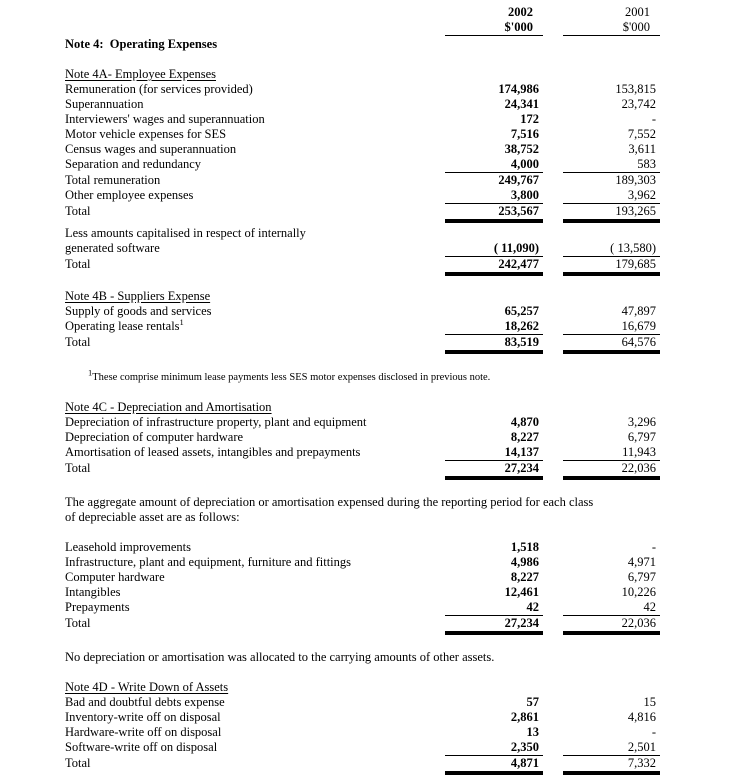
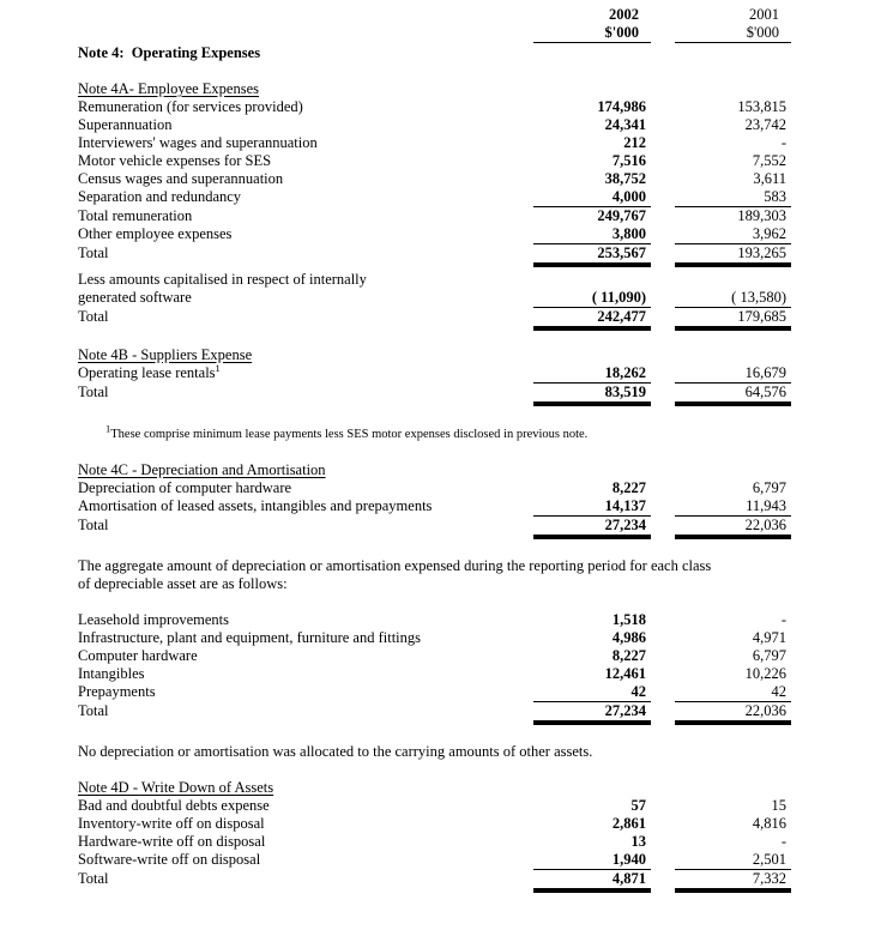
  2002
  2001
  $'000
  $'000
  Note 4: Operating Expenses
  Note 4A- Employee Expenses
  Remuneration (for services provided)
  174,986
  153,815
  Superannuation
  24,341
  23,742
  Interviewers' wages and superannuation
- 172
+ 212
  -
  Motor vehicle expenses for SES
  7,516
  7,552
  Census wages and superannuation
  38,752
  3,611
  Separation and redundancy
  4,000
  583
  Total remuneration
  249,767
  189,303
  Other employee expenses
  3,800
  3,962
  Total
  253,567
  193,265
  Less amounts capitalised in respect of internally
  generated software
  ( 11,090)
  ( 13,580)
  Total
  242,477
  179,685
  Note 4B - Suppliers Expense
- Supply of goods and services
- 65,257
- 47,897
  Operating lease rentals1
  18,262
  16,679
  Total
  83,519
  64,576
  1These comprise minimum lease payments less SES motor expenses disclosed in previous note.
  Note 4C - Depreciation and Amortisation
- Depreciation of infrastructure property, plant and equipment
- 4,870
- 3,296
  Depreciation of computer hardware
  8,227
  6,797
  Amortisation of leased assets, intangibles and prepayments
  14,137
  11,943
  Total
  27,234
  22,036
  The aggregate amount of depreciation or amortisation expensed during the reporting period for each class
  of depreciable asset are as follows:
  Leasehold improvements
  1,518
  -
  Infrastructure, plant and equipment, furniture and fittings
  4,986
  4,971
  Computer hardware
  8,227
  6,797
  Intangibles
  12,461
  10,226
  Prepayments
  42
  42
  Total
  27,234
  22,036
  No depreciation or amortisation was allocated to the carrying amounts of other assets.
  Note 4D - Write Down of Assets
  Bad and doubtful debts expense
  57
  15
  Inventory-write off on disposal
  2,861
  4,816
  Hardware-write off on disposal
  13
  -
  Software-write off on disposal
- 2,350
+ 1,940
  2,501
  Total
  4,871
  7,332
